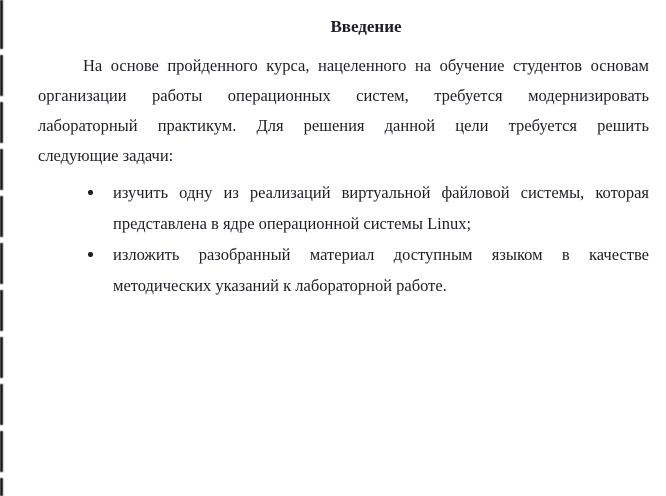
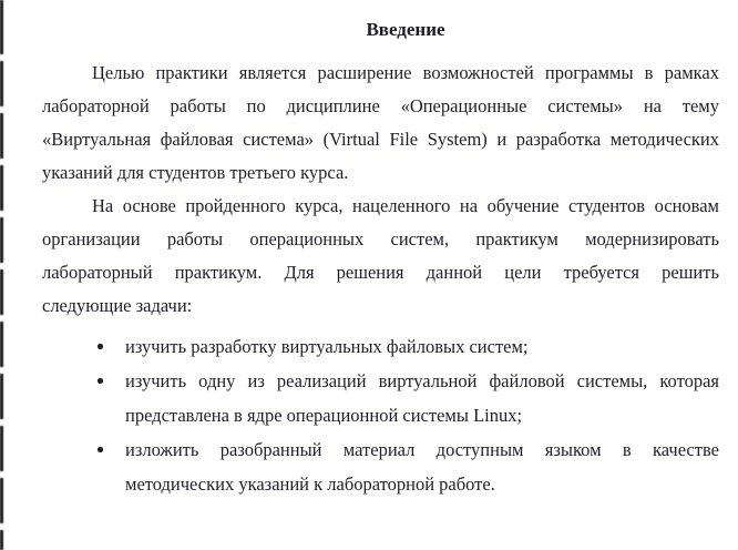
  Введение
+ Целью практики является расширение возможностей программы в рамках
+ лабораторной работы по дисциплине «Операционные системы» на тему
+ «Виртуальная файловая система» (Virtual File System) и разработка методических
+ указаний для студентов третьего курса.
  На основе пройденного курса, нацеленного на обучение студентов основам
- организации работы операционных систем, требуется модернизировать
+ организации работы операционных систем, практикум модернизировать
  лабораторный практикум. Для решения данной цели требуется решить
  следующие задачи:
+ изучить разработку виртуальных файловых систем;
  изучить одну из реализаций виртуальной файловой системы, которая
  представлена в ядре операционной системы Linux;
  изложить разобранный материал доступным языком в качестве
  методических указаний к лабораторной работе.
